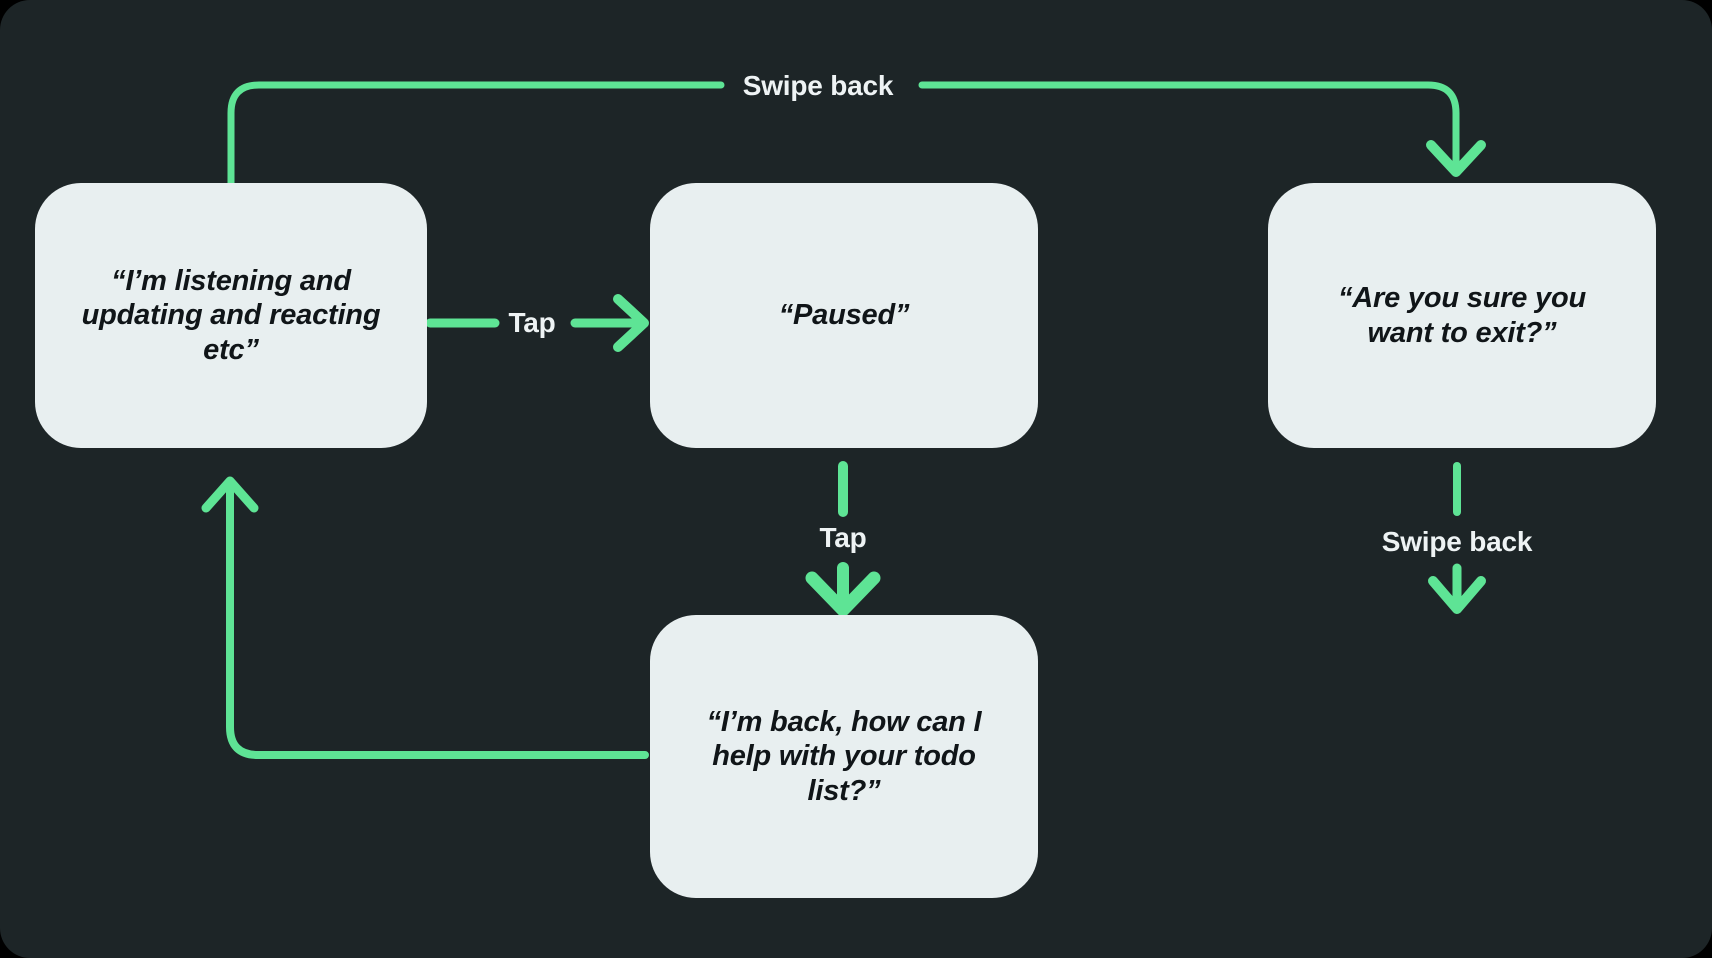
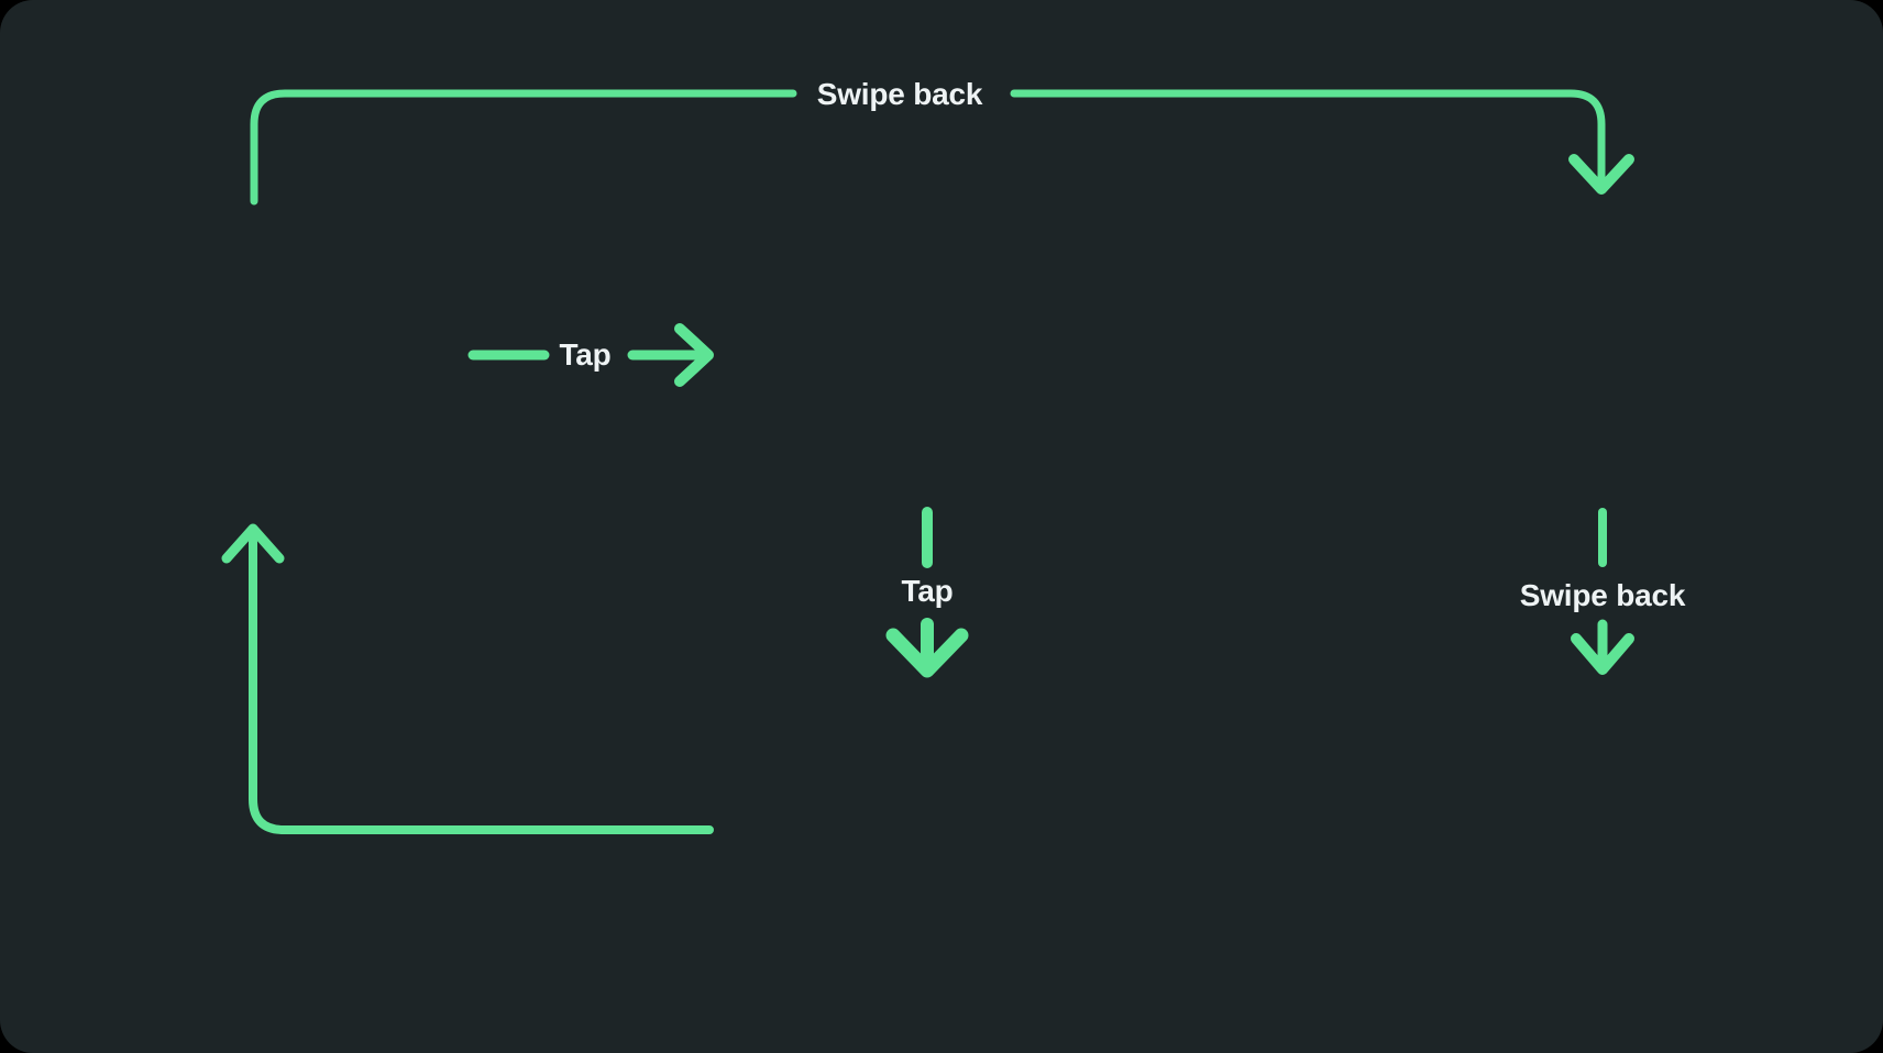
- “I’m listening and
- updating and reacting
- etc”
- “Paused”
- “Are you sure you
- want to exit?”
- “I’m back, how can I
- help with your todo
- list?”
  Swipe back
  Tap
  Tap
  Swipe back
